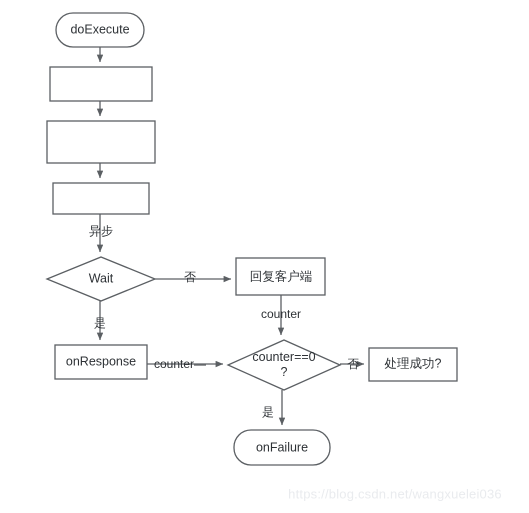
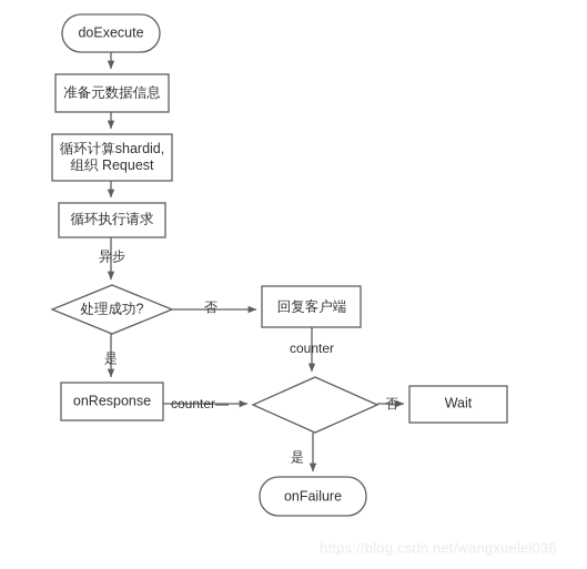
  doExecute
+ 准备元数据信息
+ 循环计算shardid,
+ 组织 Request
+ 循环执行请求
- Wait
+ 处理成功?
  回复客户端
  onResponse
- counter==0
- ?
- 处理成功?
+ Wait
  onFailure
  异步
  否
  是
  counter
  counter—
  否
  是
